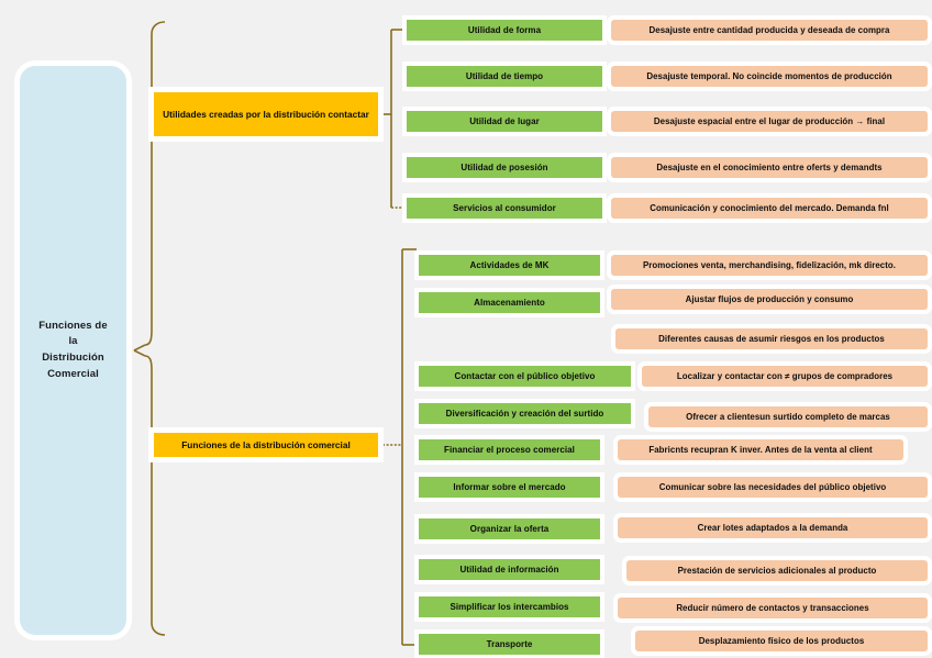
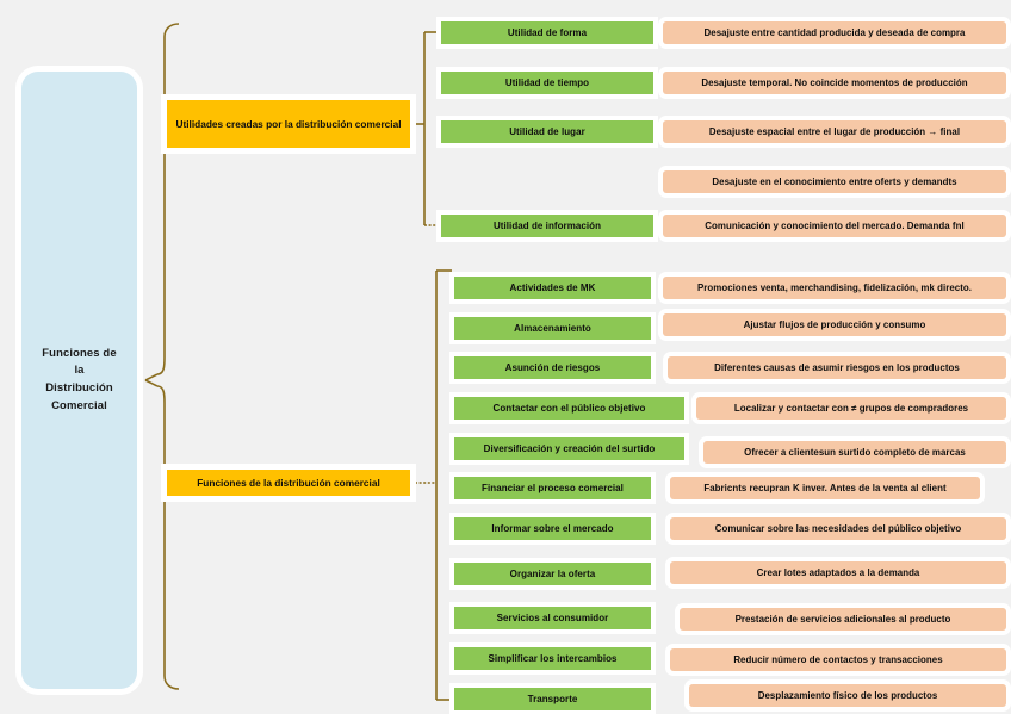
  Funciones de
  la
  Distribución
  Comercial
- Utilidades creadas por la distribución contactar
+ Utilidades creadas por la distribución comercial
  Funciones de la distribución comercial
  Utilidad de forma
  Utilidad de tiempo
  Utilidad de lugar
- Utilidad de posesión
- Servicios al consumidor
+ Utilidad de información
  Desajuste entre cantidad producida y deseada de compra
  Desajuste temporal. No coincide momentos de producción
  Desajuste espacial entre el lugar de producción → final
  Desajuste en el conocimiento entre oferts y demandts
  Comunicación y conocimiento del mercado. Demanda fnl
  Actividades de MK
  Almacenamiento
+ Asunción de riesgos
  Contactar con el público objetivo
  Diversificación y creación del surtido
  Financiar el proceso comercial
  Informar sobre el mercado
  Organizar la oferta
- Utilidad de información
+ Servicios al consumidor
  Simplificar los intercambios
  Transporte
  Promociones venta, merchandising, fidelización, mk directo.
  Ajustar flujos de producción y consumo
  Diferentes causas de asumir riesgos en los productos
  Localizar y contactar con ≠ grupos de compradores
  Ofrecer a clientesun surtido completo de marcas
  Fabricnts recupran K inver. Antes de la venta al client
  Comunicar sobre las necesidades del público objetivo
  Crear lotes adaptados a la demanda
  Prestación de servicios adicionales al producto
  Reducir número de contactos y transacciones
  Desplazamiento físico de los productos
